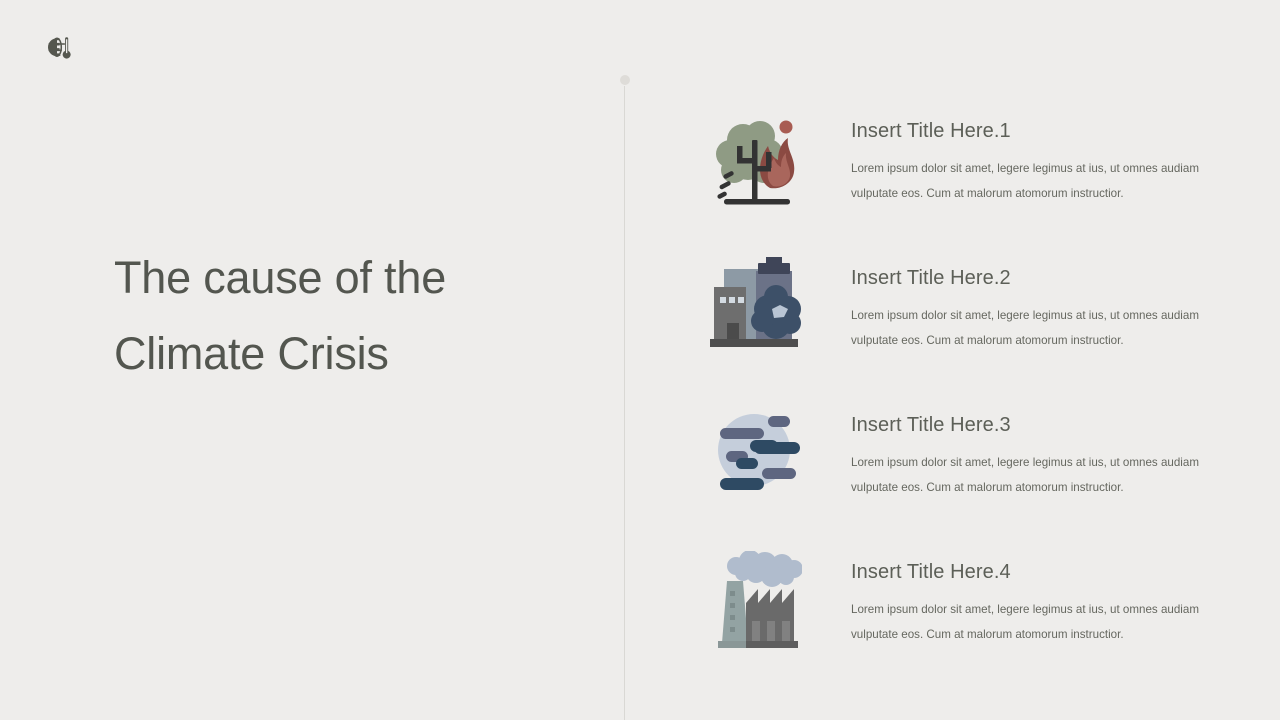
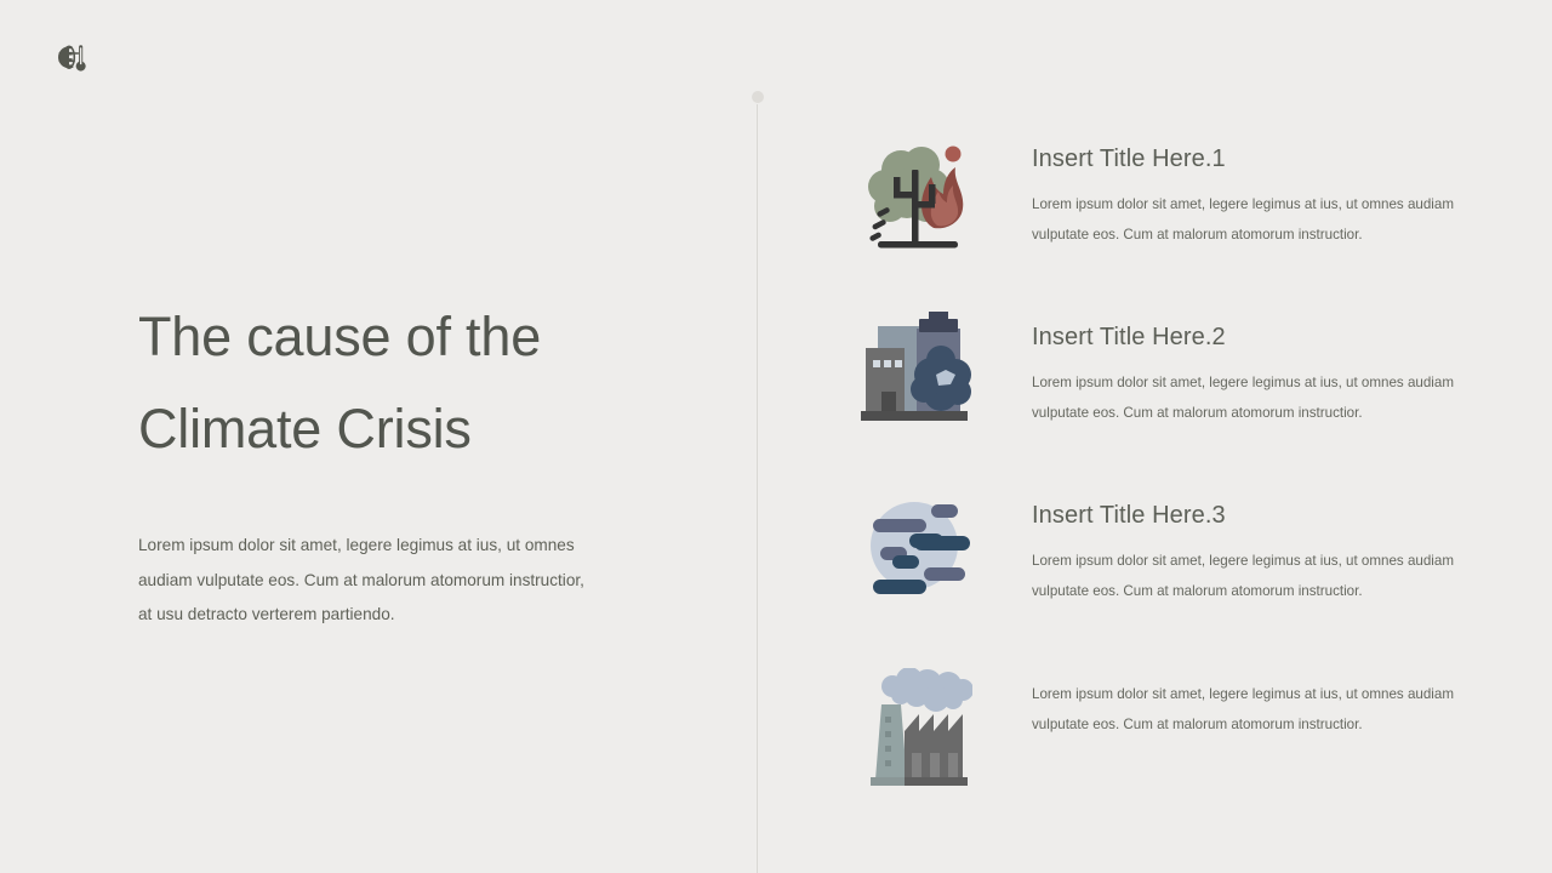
  The cause of the
  Climate Crisis
+ Lorem ipsum dolor sit amet, legere legimus at ius, ut omnes audiam vulputate eos. Cum at malorum atomorum instructior, at usu detracto verterem partiendo.
  Insert Title Here.1
  Lorem ipsum dolor sit amet, legere legimus at ius, ut omnes audiam vulputate eos. Cum at malorum atomorum instructior.
  Insert Title Here.2
  Lorem ipsum dolor sit amet, legere legimus at ius, ut omnes audiam vulputate eos. Cum at malorum atomorum instructior.
  Insert Title Here.3
  Lorem ipsum dolor sit amet, legere legimus at ius, ut omnes audiam vulputate eos. Cum at malorum atomorum instructior.
- Insert Title Here.4
  Lorem ipsum dolor sit amet, legere legimus at ius, ut omnes audiam vulputate eos. Cum at malorum atomorum instructior.
